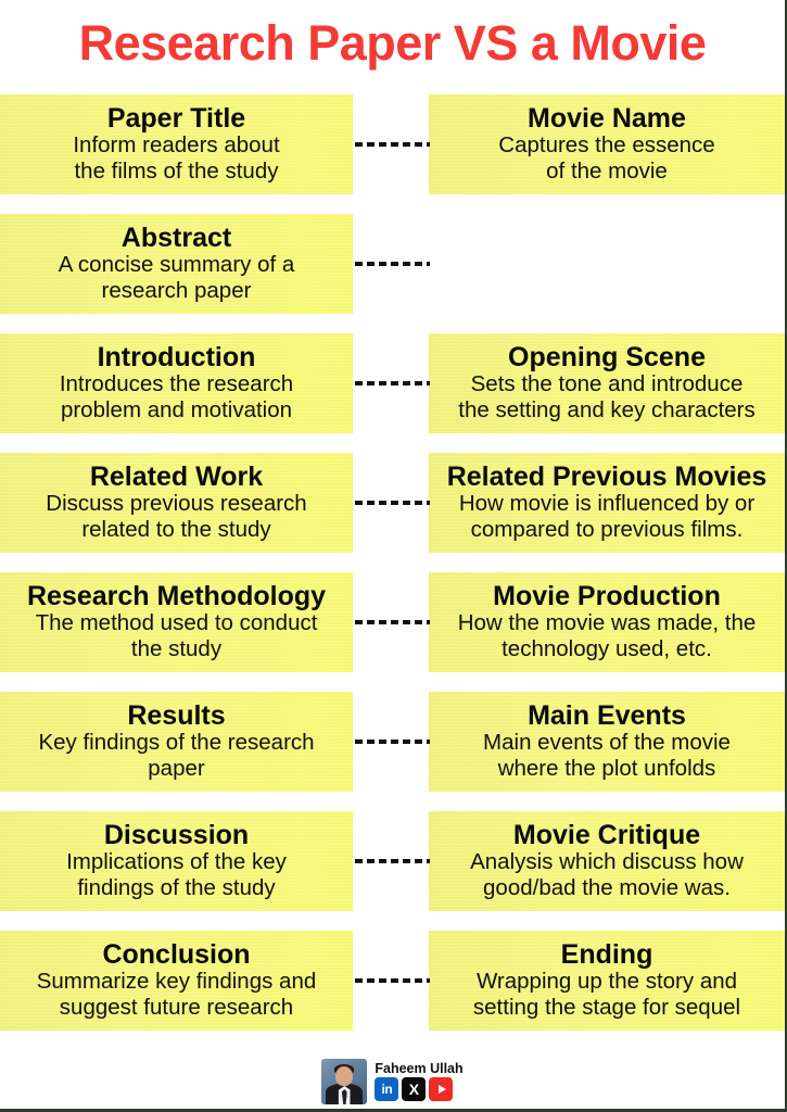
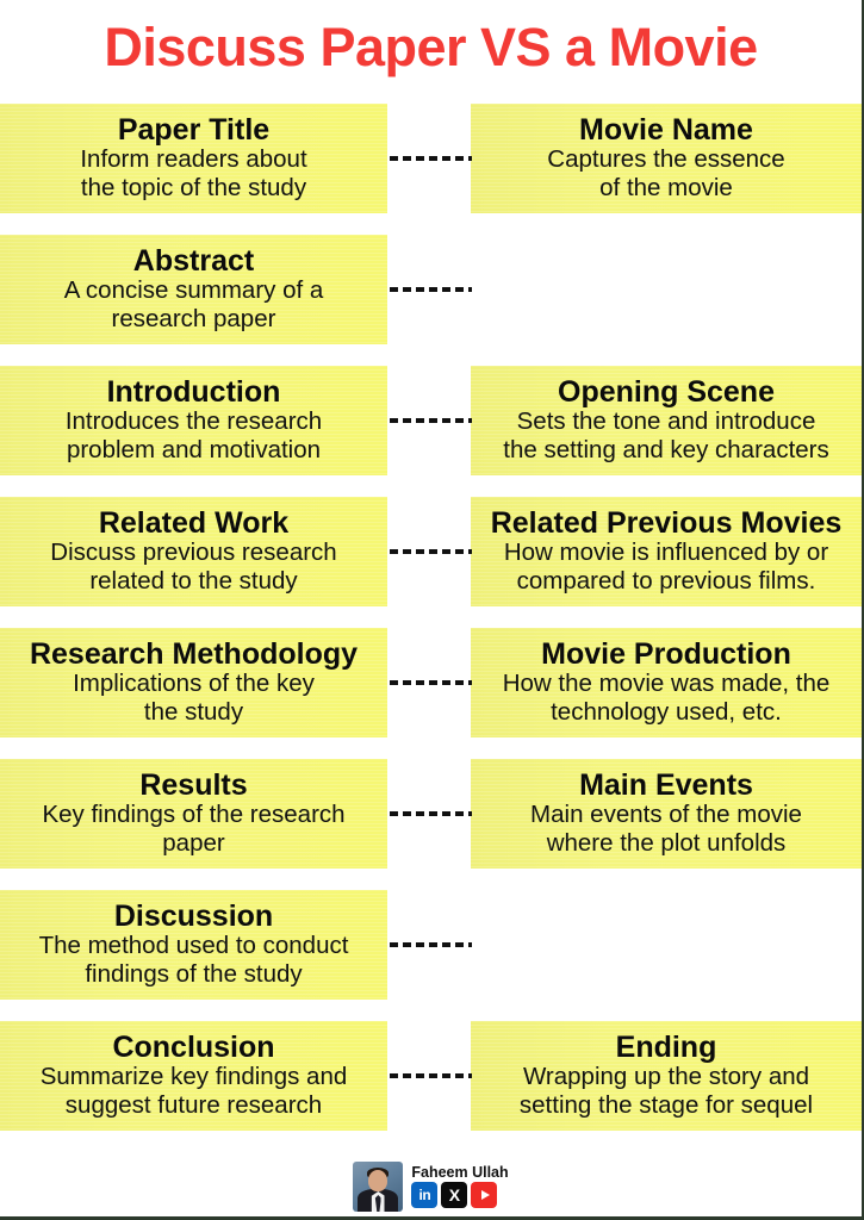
- Research Paper VS a Movie
+ Discuss Paper VS a Movie
  Paper Title
  Inform readers about
- the films of the study
+ the topic of the study
  Movie Name
  Captures the essence
  of the movie
  Abstract
  A concise summary of a
  research paper
  Introduction
  Introduces the research
  problem and motivation
  Opening Scene
  Sets the tone and introduce
  the setting and key characters
  Related Work
  Discuss previous research
  related to the study
  Related Previous Movies
  How movie is influenced by or
  compared to previous films.
  Research Methodology
- The method used to conduct
+ Implications of the key
  the study
  Movie Production
  How the movie was made, the
  technology used, etc.
  Results
  Key findings of the research
  paper
  Main Events
  Main events of the movie
  where the plot unfolds
  Discussion
- Implications of the key
+ The method used to conduct
  findings of the study
- Movie Critique
- Analysis which discuss how
- good/bad the movie was.
  Conclusion
  Summarize key findings and
  suggest future research
  Ending
  Wrapping up the story and
  setting the stage for sequel
  Faheem Ullah
  in
  X
